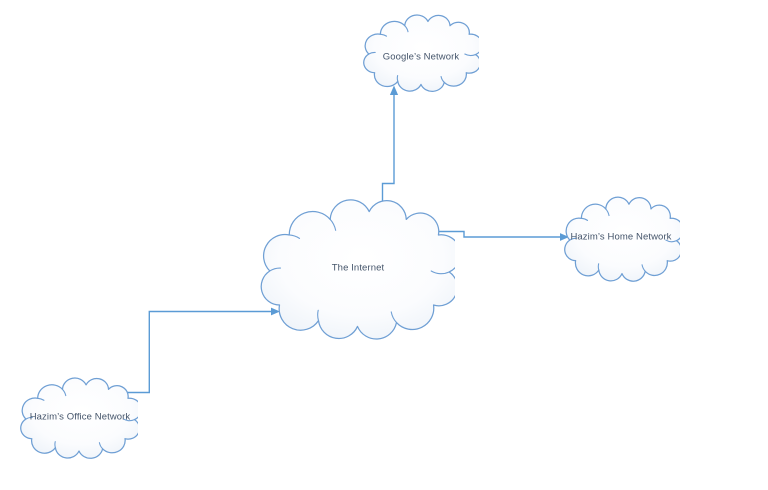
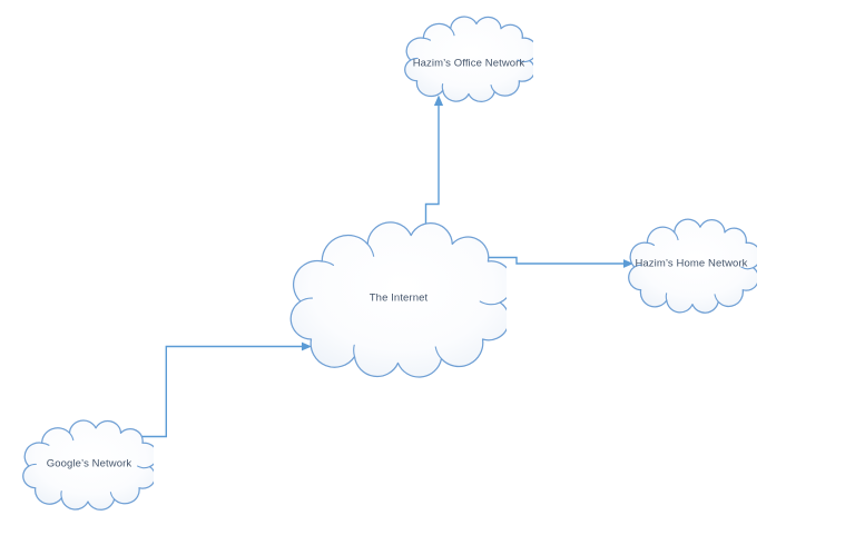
- Google’s Network
+ Hazim’s Office Network
  The Internet
  Hazim’s Home Network
- Hazim’s Office Network
+ Google’s Network
